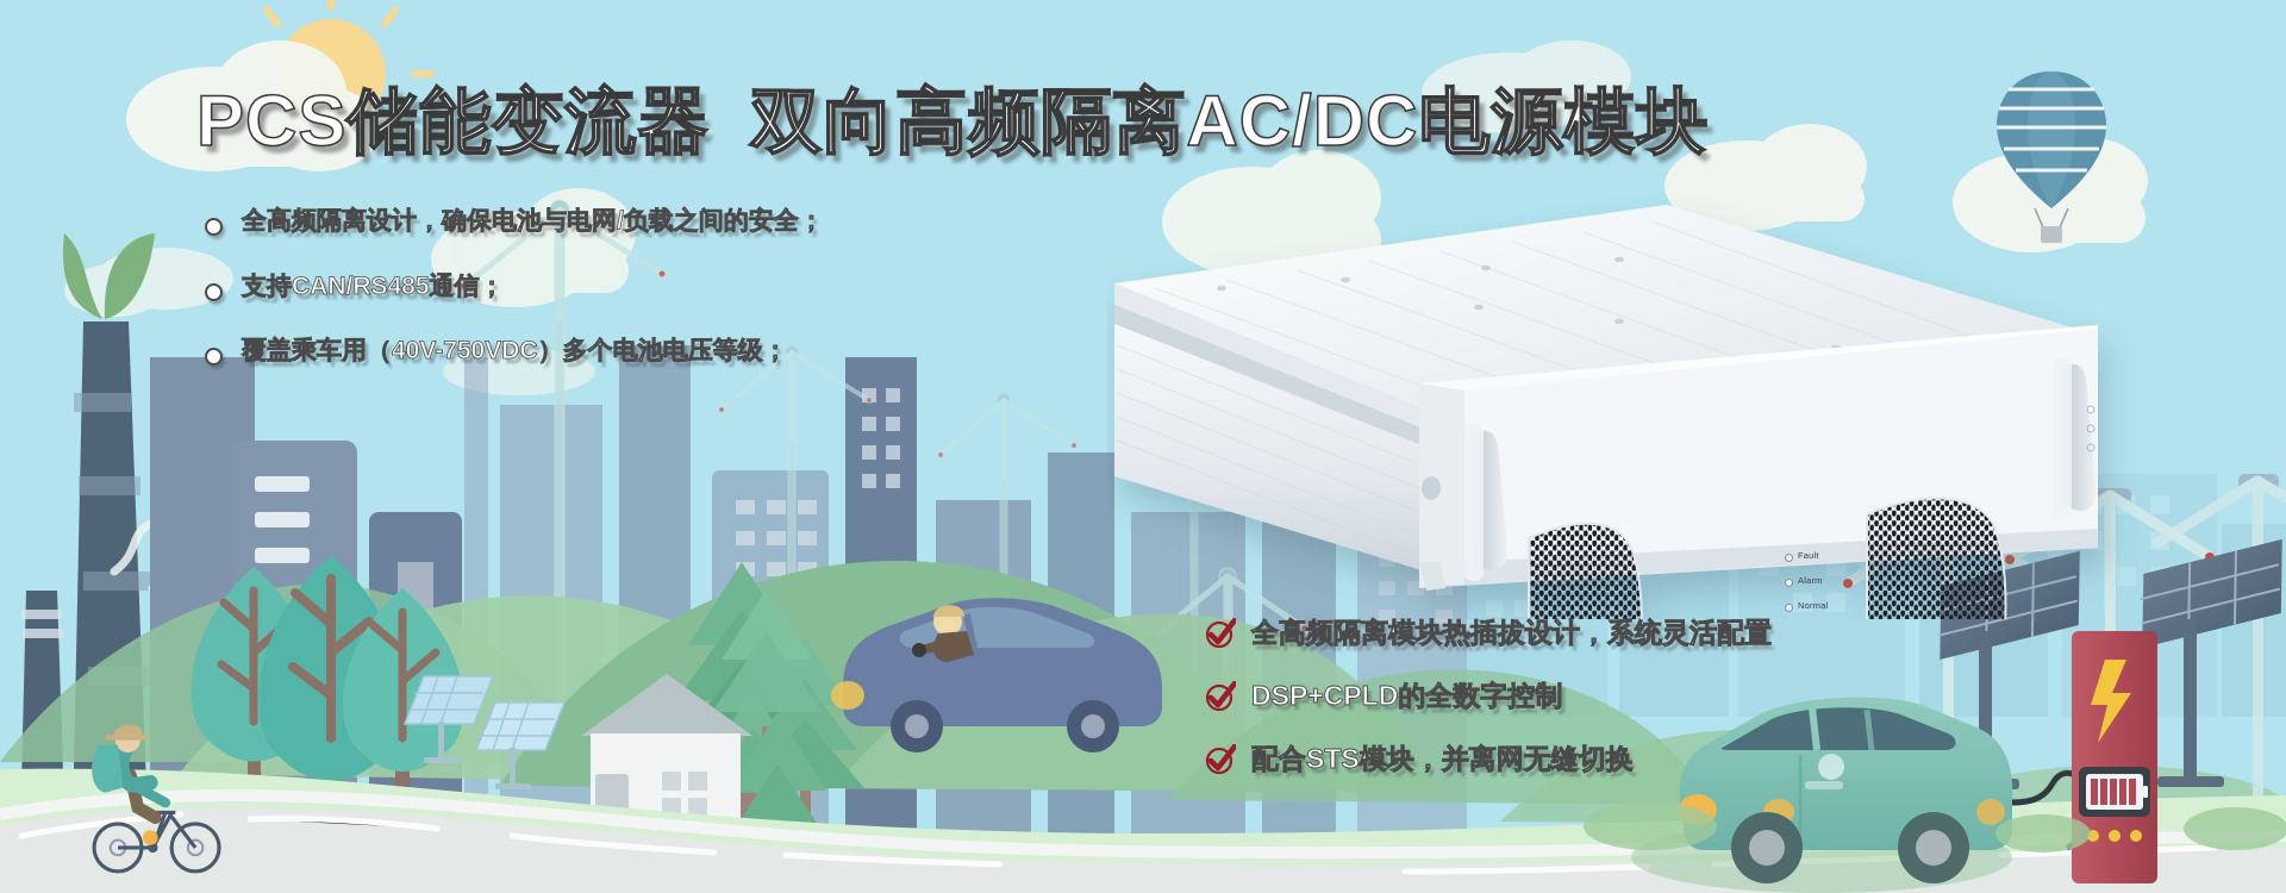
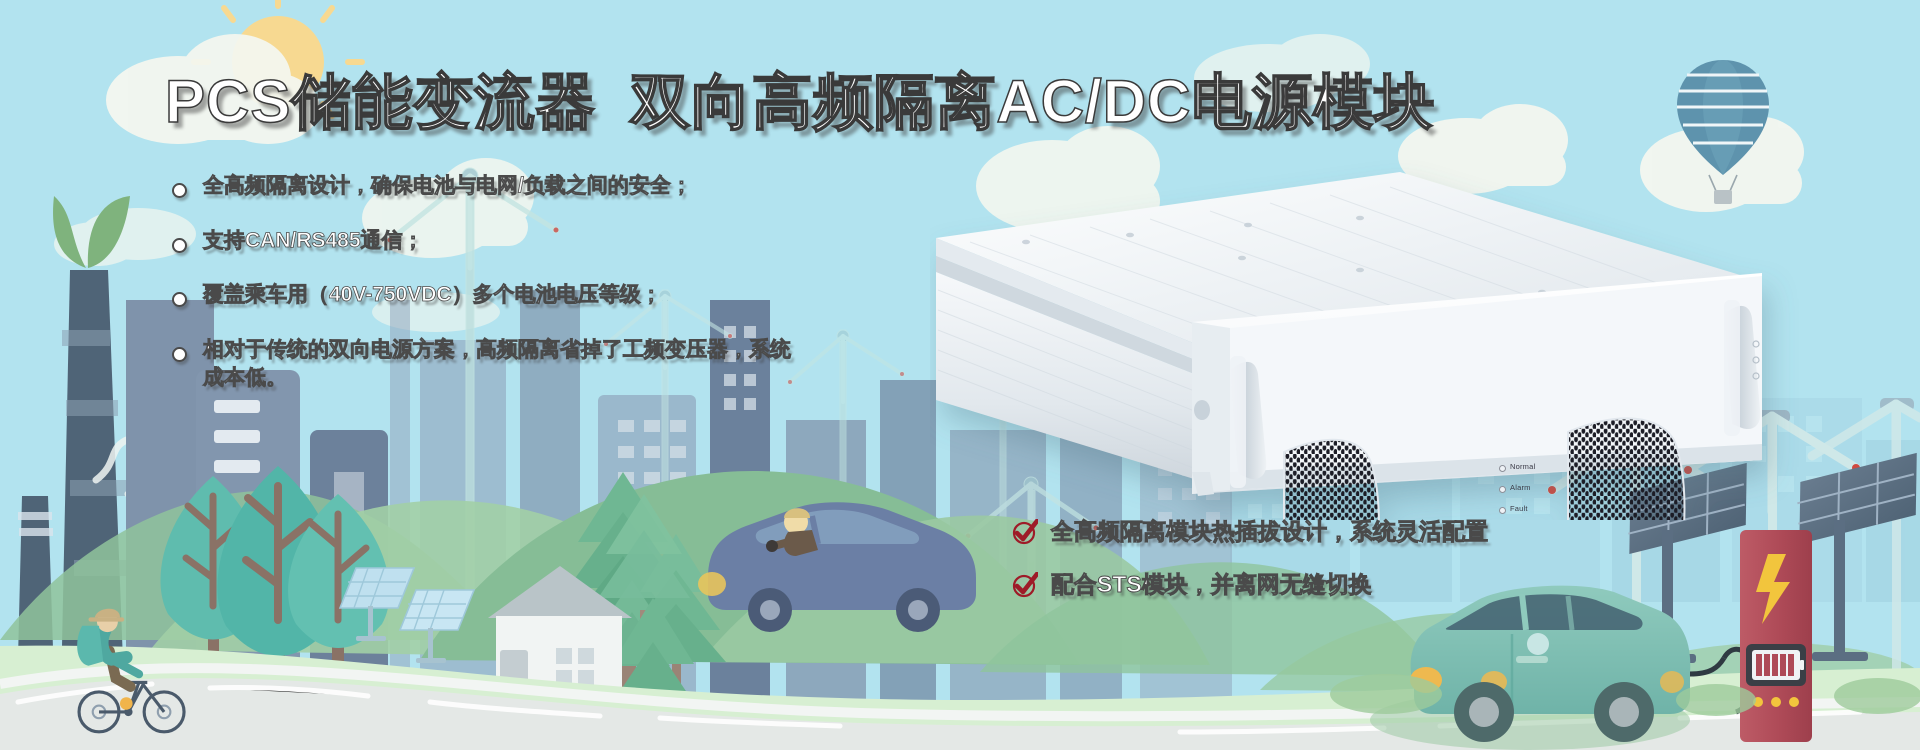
- Fault
+ Normal
  Alarm
- Normal
+ Fault
  PCS储能变流器 双向高频隔离AC/DC电源模块
  全高频隔离设计，确保电池与电网/负载之间的安全；
  支持CAN/RS485通信；
  覆盖乘车用（40V-750VDC）多个电池电压等级；
+ 相对于传统的双向电源方案，高频隔离省掉了工频变压器，系统成本低。
  全高频隔离模块热插拔设计，系统灵活配置
- DSP+CPLD的全数字控制
  配合STS模块，并离网无缝切换
